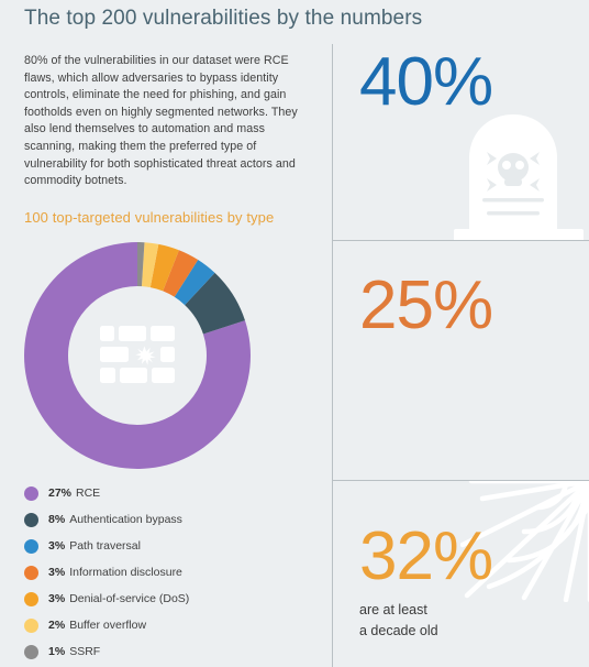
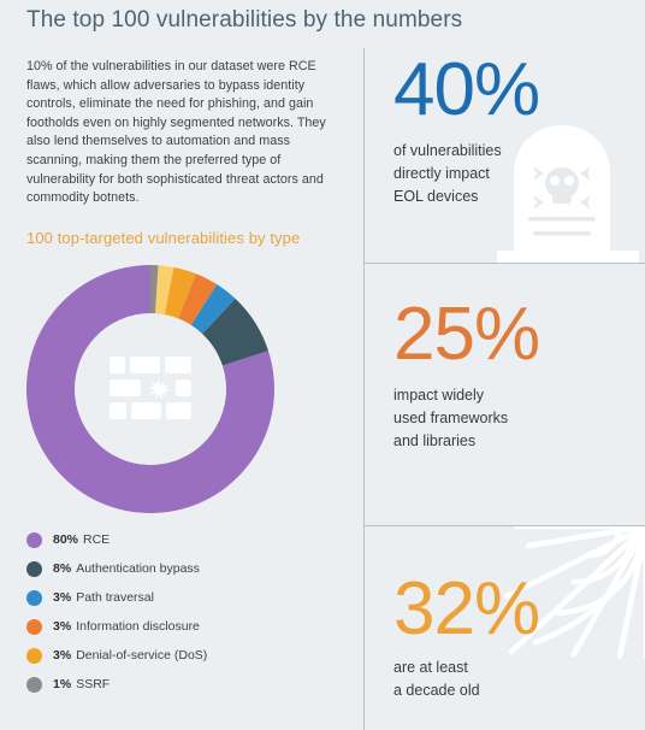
- The top 200 vulnerabilities by the numbers
+ The top 100 vulnerabilities by the numbers
- 80% of the vulnerabilities in our dataset were RCE flaws, which allow adversaries to bypass identity controls, eliminate the need for phishing, and gain footholds even on highly segmented networks. They also lend themselves to automation and mass scanning, making them the preferred type of vulnerability for both sophisticated threat actors and commodity botnets.
+ 10% of the vulnerabilities in our dataset were RCE flaws, which allow adversaries to bypass identity controls, eliminate the need for phishing, and gain footholds even on highly segmented networks. They also lend themselves to automation and mass scanning, making them the preferred type of vulnerability for both sophisticated threat actors and commodity botnets.
  100 top-targeted vulnerabilities by type
- 27%
+ 80%
  RCE
  8%
  Authentication bypass
  3%
  Path traversal
  3%
  Information disclosure
  3%
  Denial-of-service (DoS)
- 2%
- Buffer overflow
  1%
  SSRF
  40%
+ of vulnerabilities
+ directly impact
+ EOL devices
  25%
+ impact widely
+ used frameworks
+ and libraries
  32%
  are at least
  a decade old
